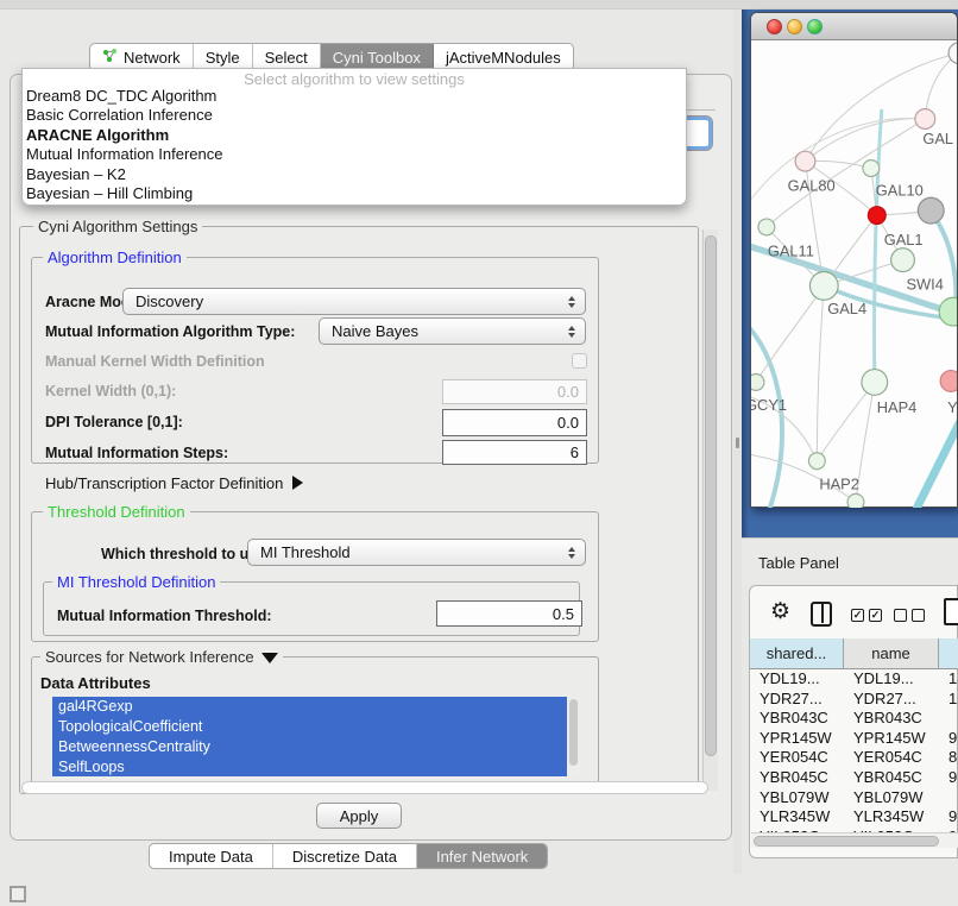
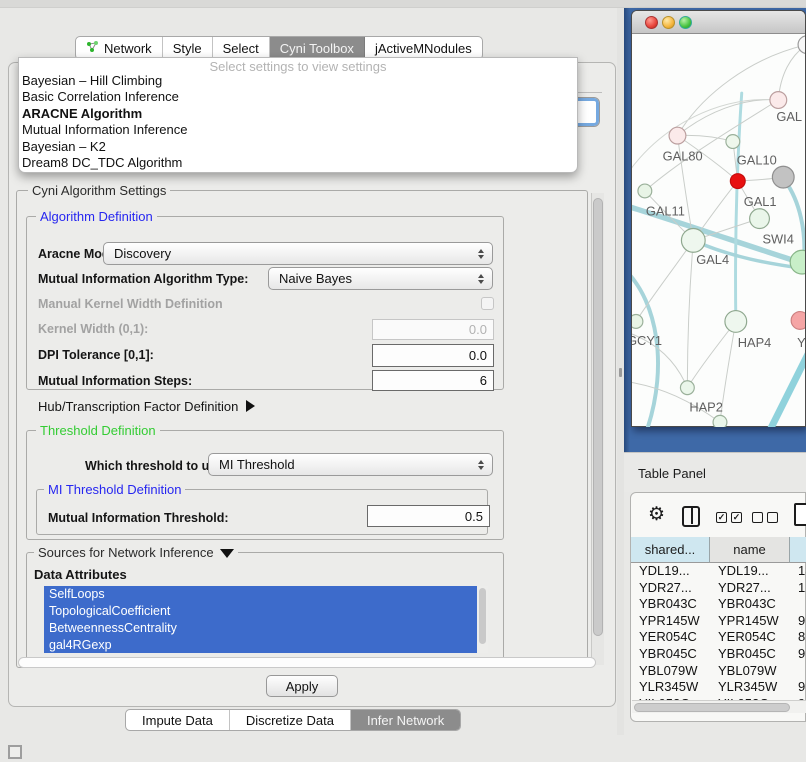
  Network
  Style
  Select
  Cyni Toolbox
  jActiveMNodules
- Select algorithm to view settings
+ Select settings to view settings
- Dream8 DC_TDC Algorithm
+ Bayesian – Hill Climbing
  Basic Correlation Inference
  ARACNE Algorithm
  Mutual Information Inference
  Bayesian – K2
- Bayesian – Hill Climbing
+ Dream8 DC_TDC Algorithm
  Cyni Algorithm Settings
  Algorithm Definition
  Aracne Mo
  Discovery
  Mutual Information Algorithm Type:
  Naive Bayes
  Manual Kernel Width Definition
  Kernel Width (0,1):
  0.0
  DPI Tolerance [0,1]:
  0.0
  Mutual Information Steps:
  6
  Hub/Transcription Factor Definition
  Threshold Definition
  Which threshold to u
  MI Threshold
  MI Threshold Definition
  Mutual Information Threshold:
  0.5
  Sources for Network Inference
  Data Attributes
- gal4RGexp
+ SelfLoops
  TopologicalCoefficient
  BetweennessCentrality
- SelfLoops
+ gal4RGexp
  Apply
  Impute Data
  Discretize Data
  Infer Network
  GAL
  GAL80
  GAL10
  GAL1
  SWI4
  GAL11
  GAL4
  GCY1
  HAP4
  Y
  HAP2
  Table Panel
  ⚙
  ✓
  ✓
  shared...
  name
  YDL19...
  YDL19...
  YDR27...
  YDR27...
  YBR043C
  YBR043C
  YPR145W
  YPR145W
  YER054C
  YER054C
  YBR045C
  YBR045C
  YBL079W
  YBL079W
  YLR345W
  YLR345W
